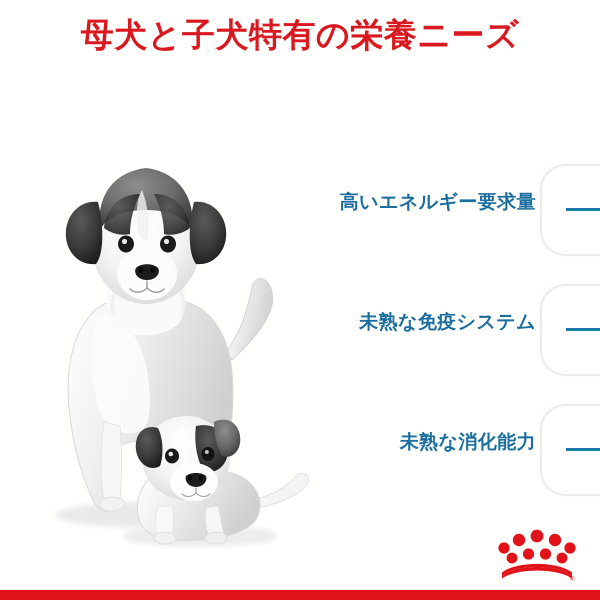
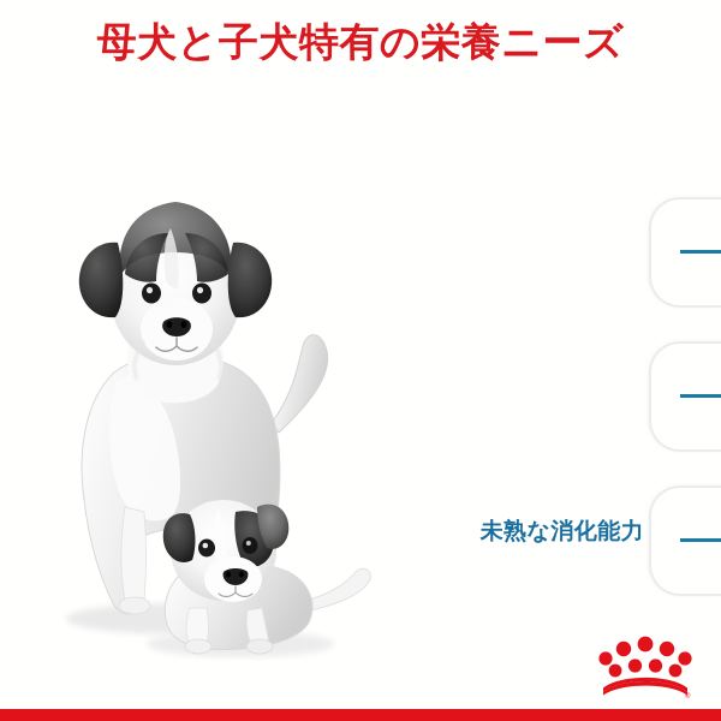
  母犬と子犬特有の栄養ニーズ
- 高いエネルギー要求量
- 未熟な免疫システム
  未熟な消化能力
